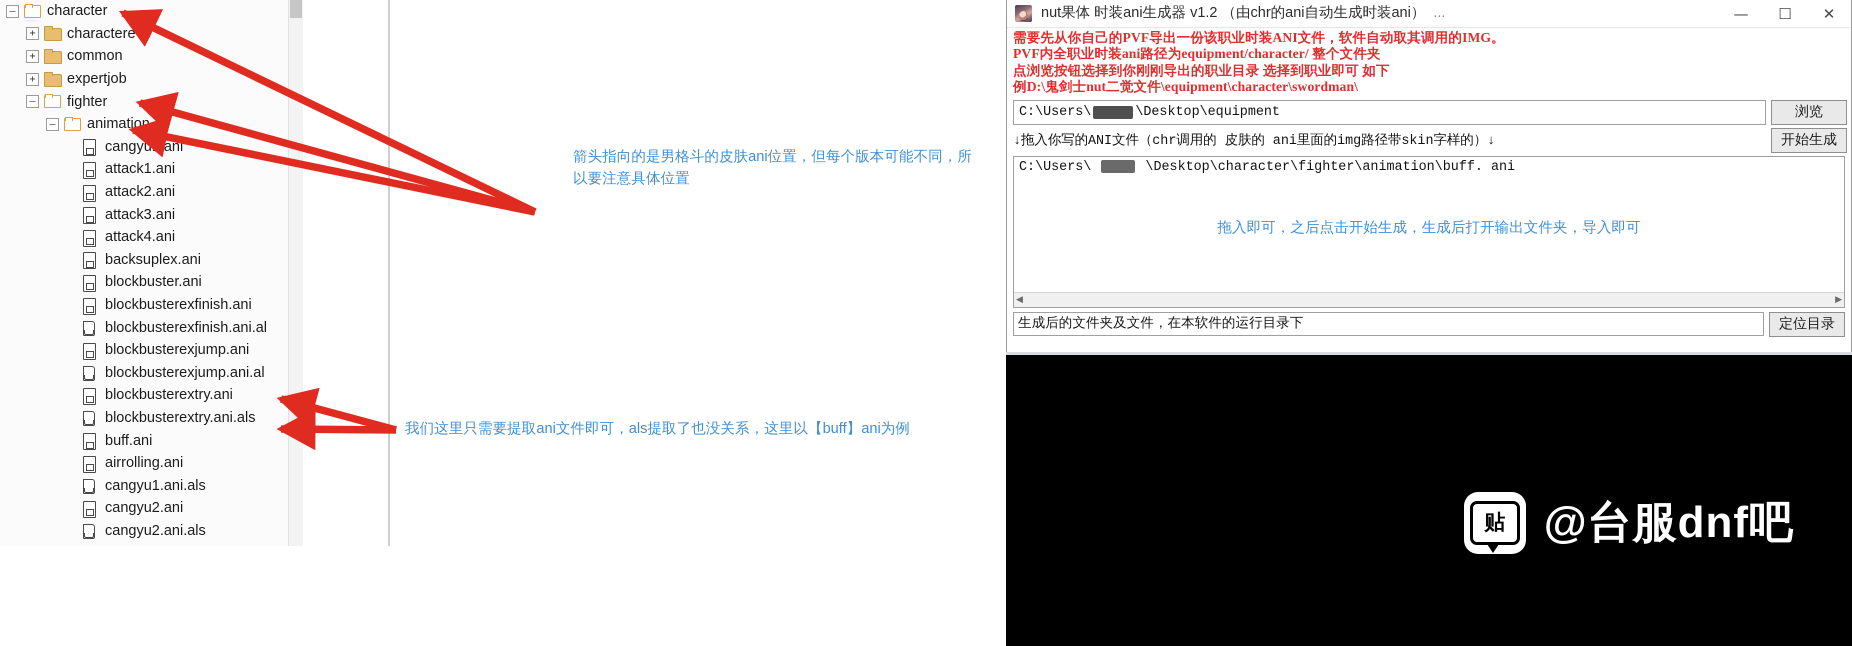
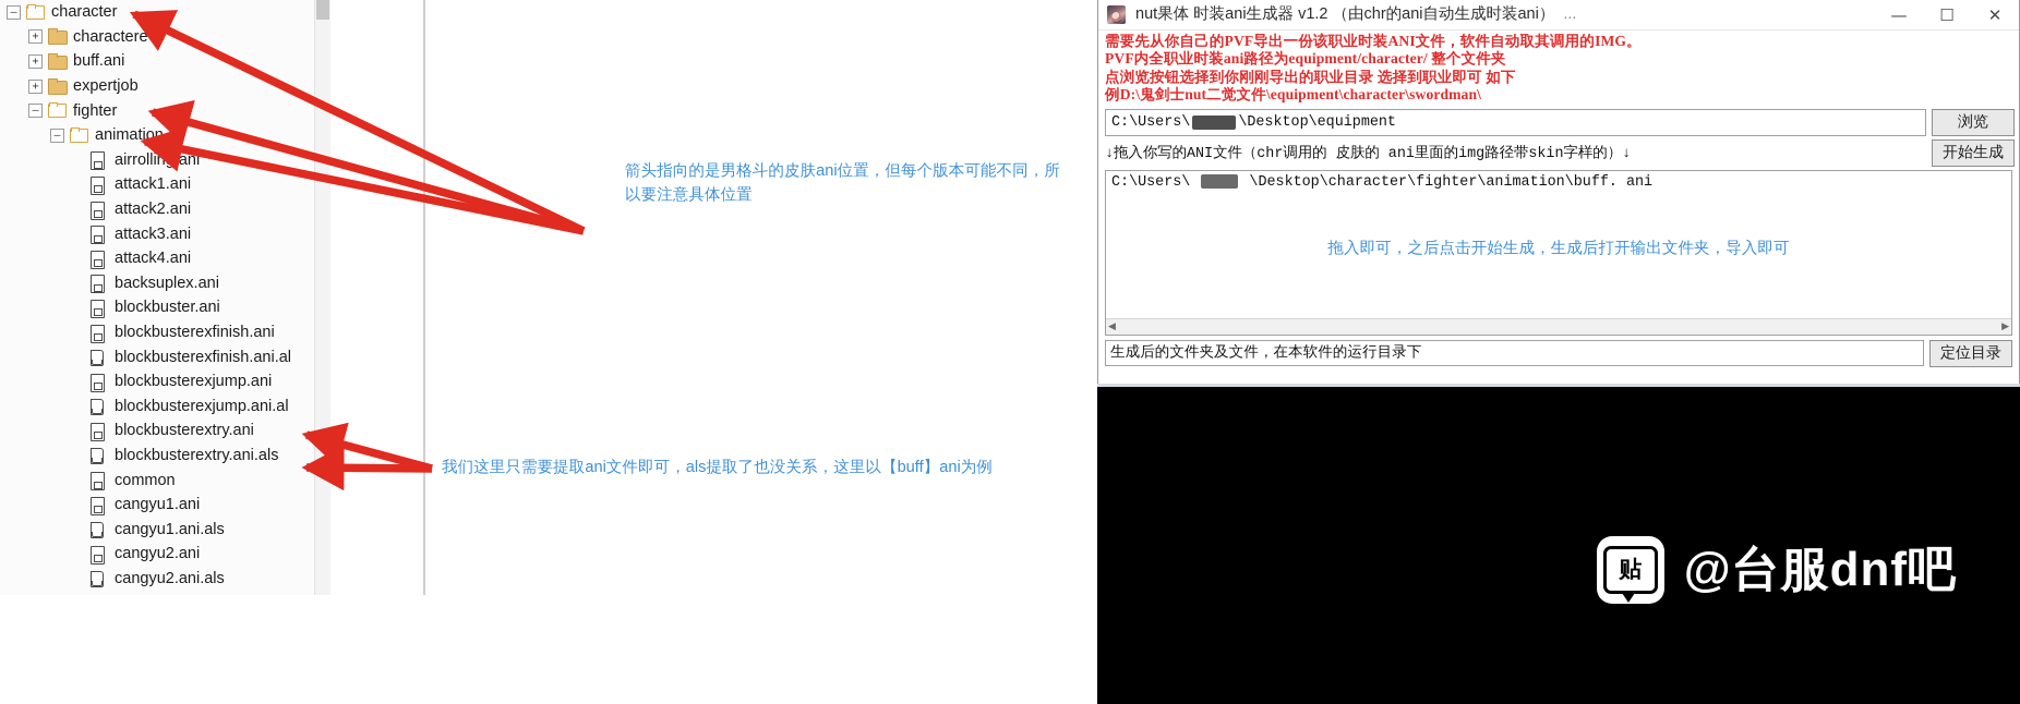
  –
  character
  +
  charactere tc
  +
- common
+ buff.ani
  +
  expertjob
  –
  fighter
  –
  animation
- cangyu1.ani
+ airrolling.ani
  attack1.ani
  attack2.ani
  attack3.ani
  attack4.ani
  backsuplex.ani
  blockbuster.ani
  blockbusterexfinish.ani
  blockbusterexfinish.ani.al
  blockbusterexjump.ani
  blockbusterexjump.ani.al
  blockbusterextry.ani
  blockbusterextry.ani.als
- buff.ani
+ common
- airrolling.ani
+ cangyu1.ani
  cangyu1.ani.als
  cangyu2.ani
  cangyu2.ani.als
  箭头指向的是男格斗的皮肤ani位置，但每个版本可能不同，所以要注意具体位置
  我们这里只需要提取ani文件即可，als提取了也没关系，这里以【buff】ani为例
  nut果体 时装ani生成器 v1.2 （由chr的ani自动生成时装ani） ...
  —
  ☐
  ✕
  需要先从你自己的PVF导出一份该职业时装ANI文件，软件自动取其调用的IMG。
  PVF内全职业时装ani路径为equipment/character/ 整个文件夹
  点浏览按钮选择到你刚刚导出的职业目录 选择到职业即可 如下
  例D:\鬼剑士nut二觉文件\equipment\character\swordman\
  C:\Users\
  \Desktop\equipment
  浏览
  ↓拖入你写的ANI文件（chr调用的 皮肤的 ani里面的img路径带skin字样的）↓
  开始生成
  C:\Users\ \Desktop\character\fighter\animation\buff. ani
  拖入即可，之后点击开始生成，生成后打开输出文件夹，导入即可
  ◀
  ▶
  生成后的文件夹及文件，在本软件的运行目录下
  定位目录
  贴
  @台服dnf吧
